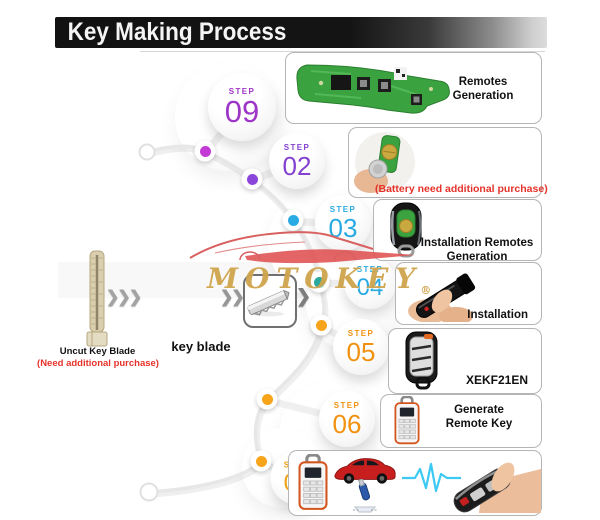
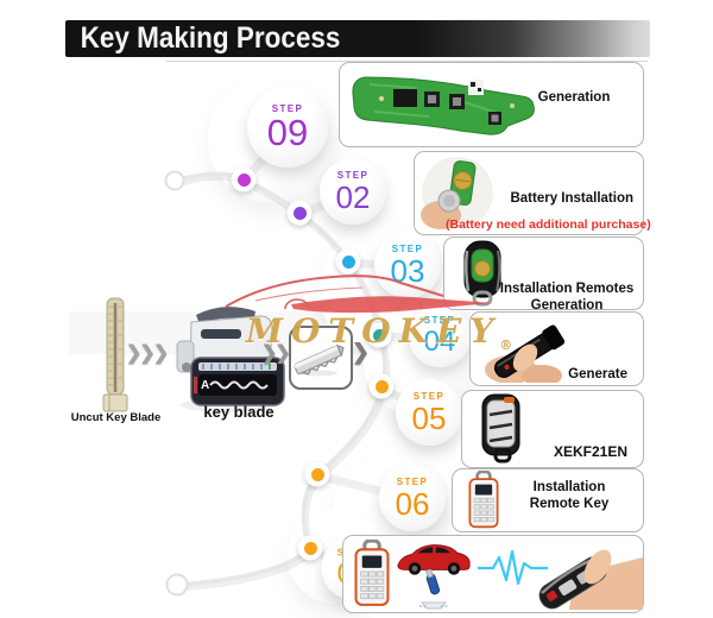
  Key Making Process
  STEP
  09
  STEP
  02
  STEP
  03
  STEP
  04
  STEP
  05
  STEP
  06
- Remotes
  Generation
+ Battery Installation
  (Battery need additional purchase)
  Installation Remotes
  Generation
- Installation
+ Generate
  XEKF21EN
- Generate
+ Installation
  Remote Key
  ❯❯❯
+ A
  ❯❯
  ❯
  Uncut Key Blade
- (Need additional purchase)
  key blade
  MOTOKEY®
